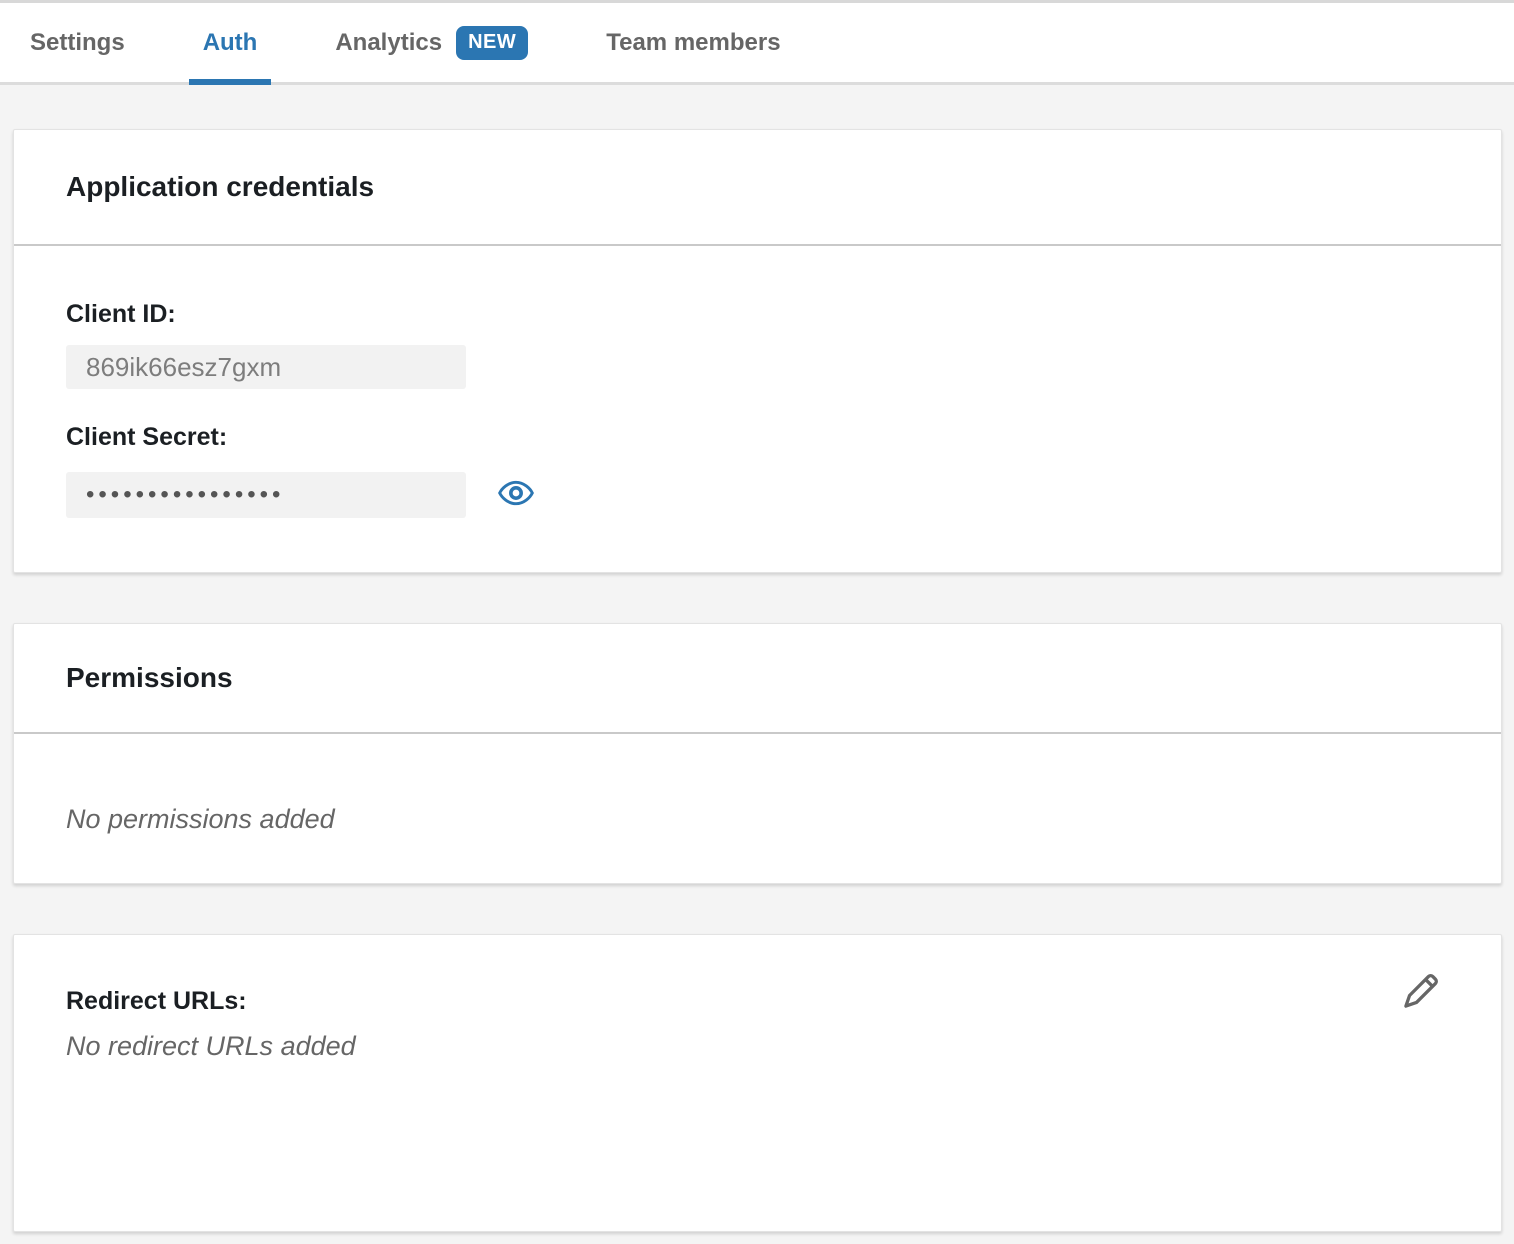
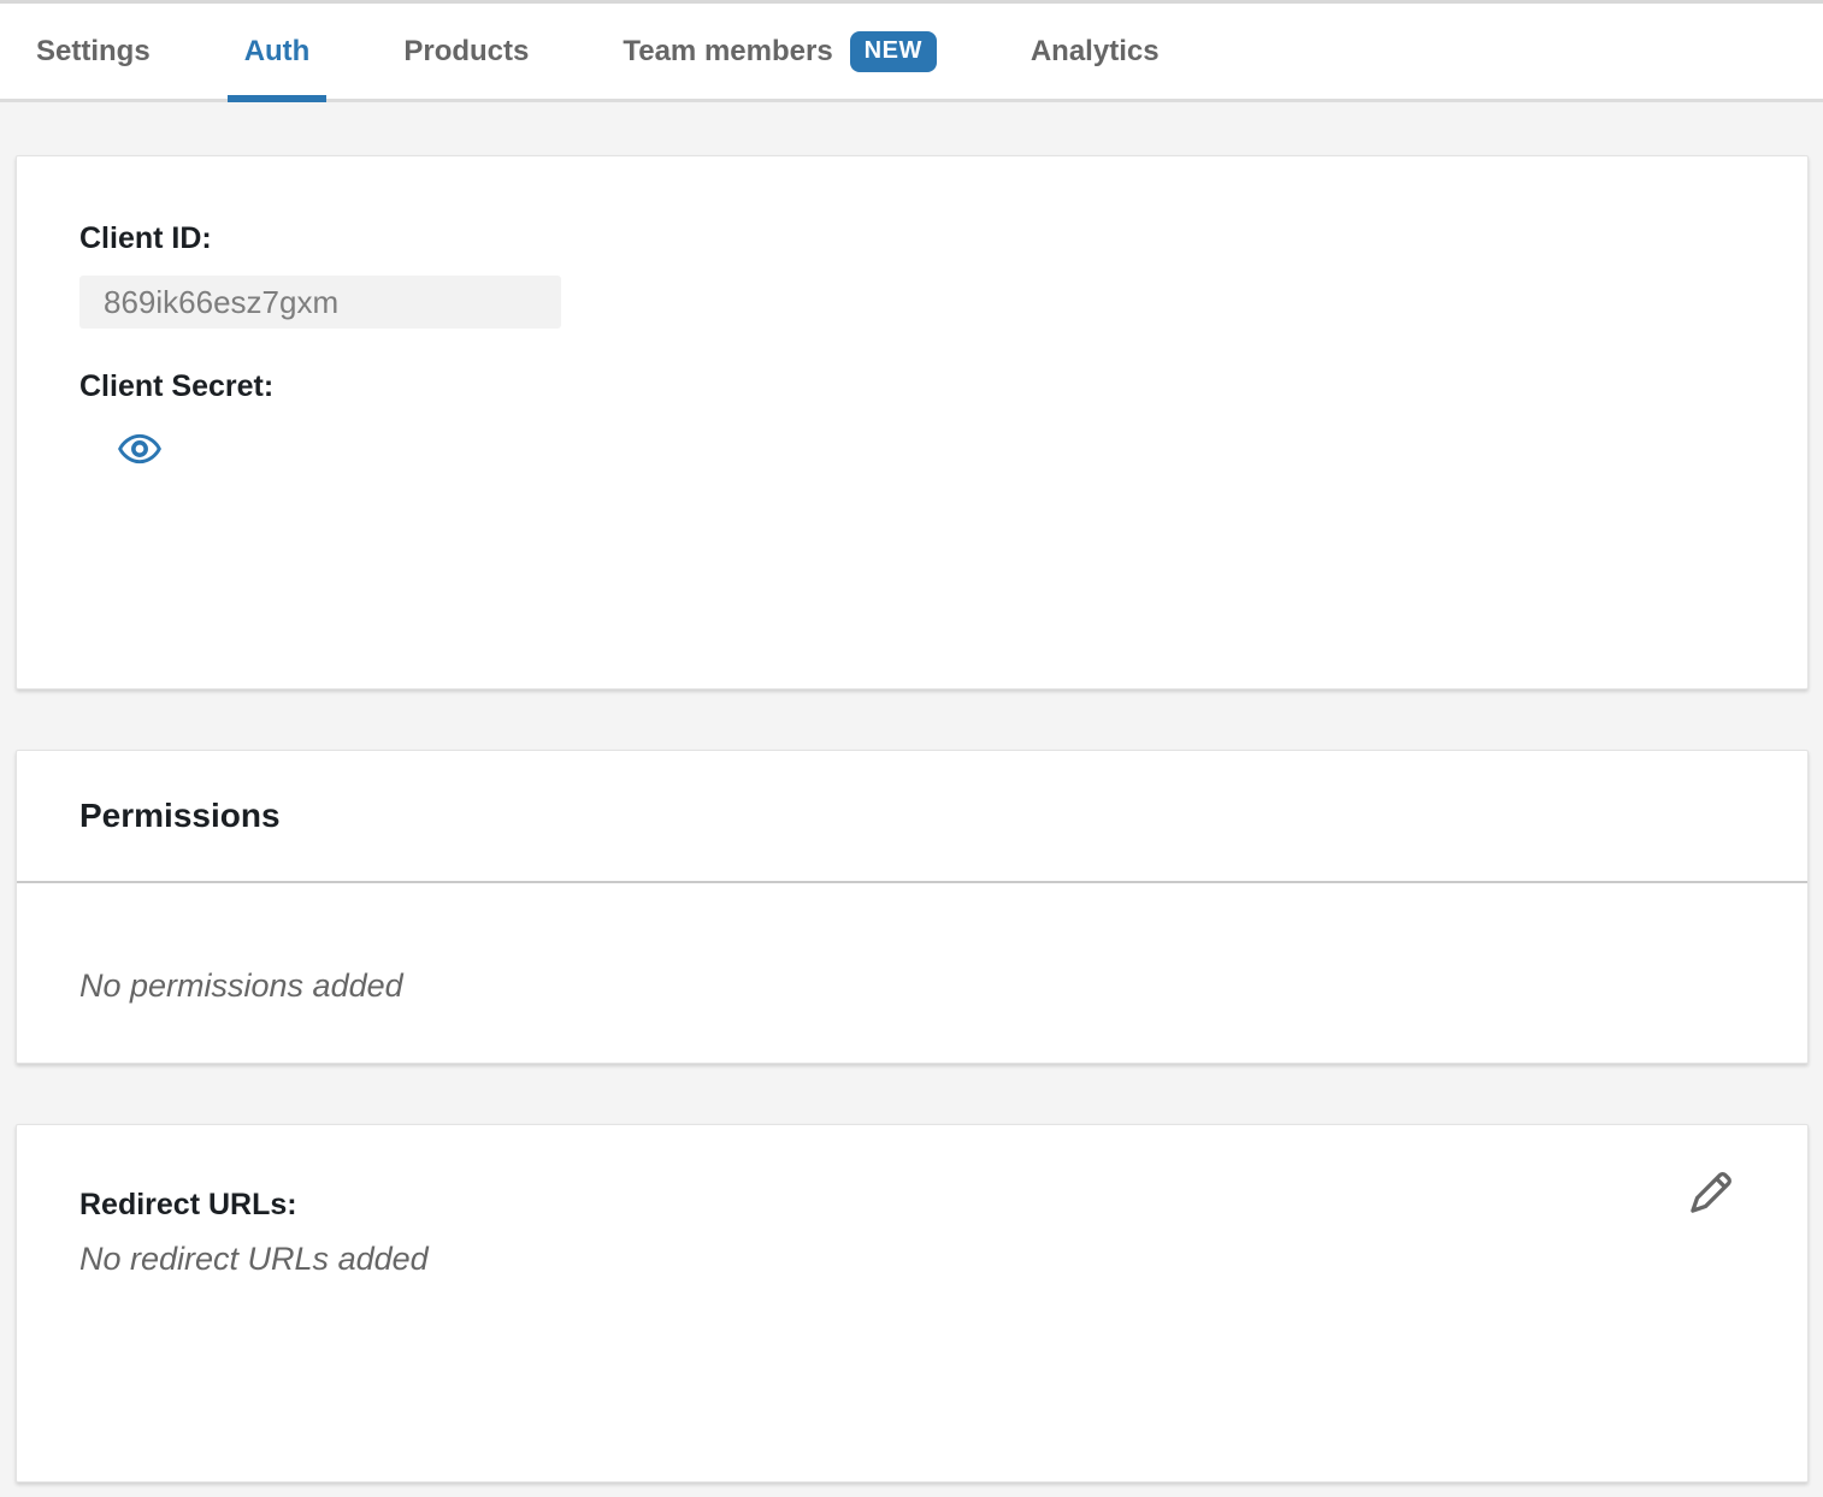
  Settings
  Auth
+ Products
- Analytics
+ Team members
  NEW
- Team members
+ Analytics
- Application credentials
  Client ID:
  869ik66esz7gxm
  Client Secret:
- ••••••••••••••••
  Permissions
  No permissions added
  Redirect URLs:
  No redirect URLs added
